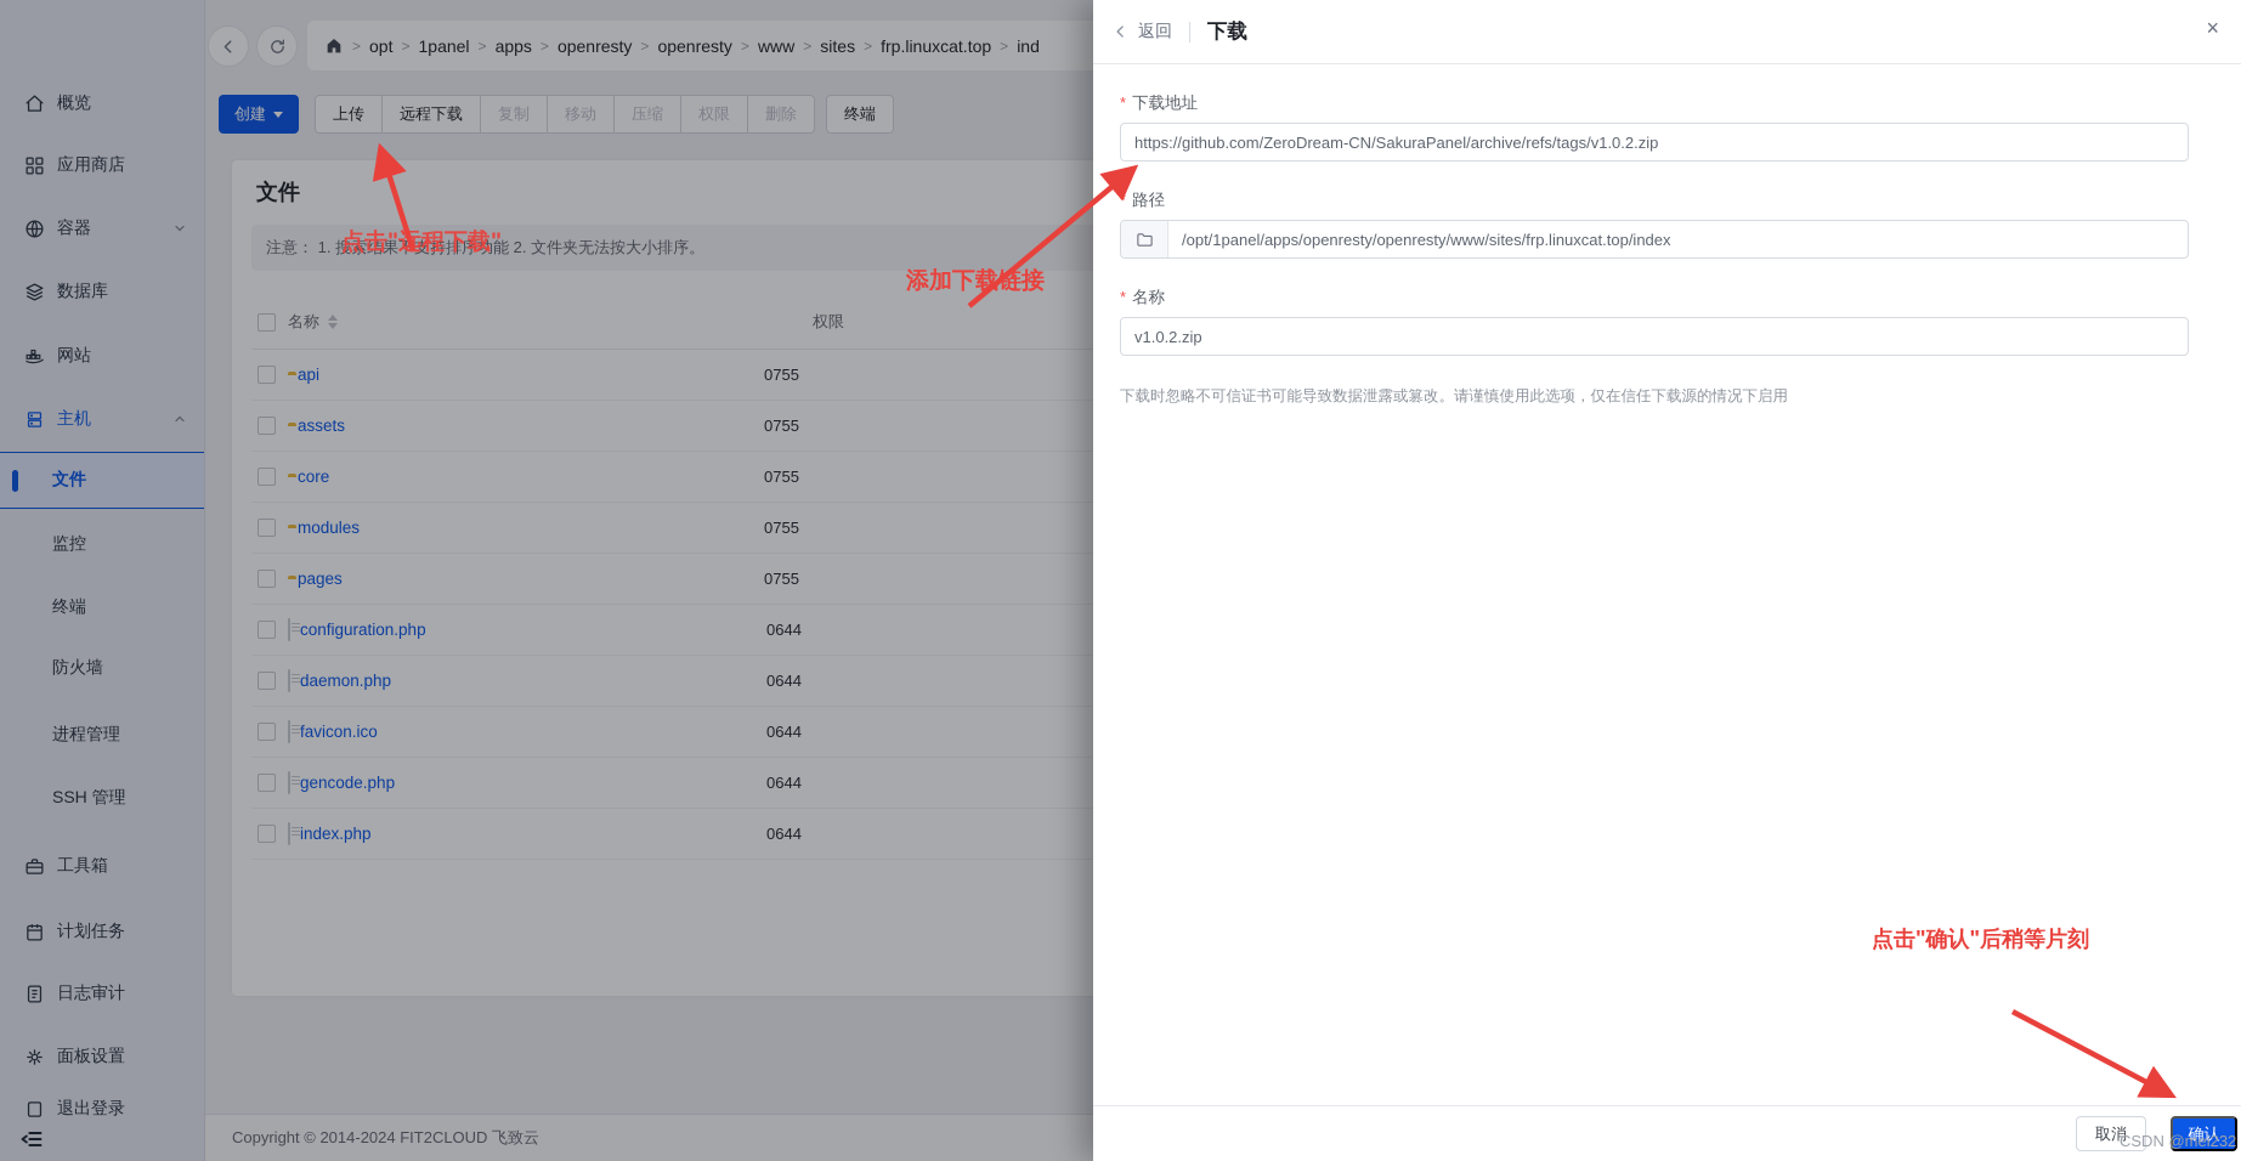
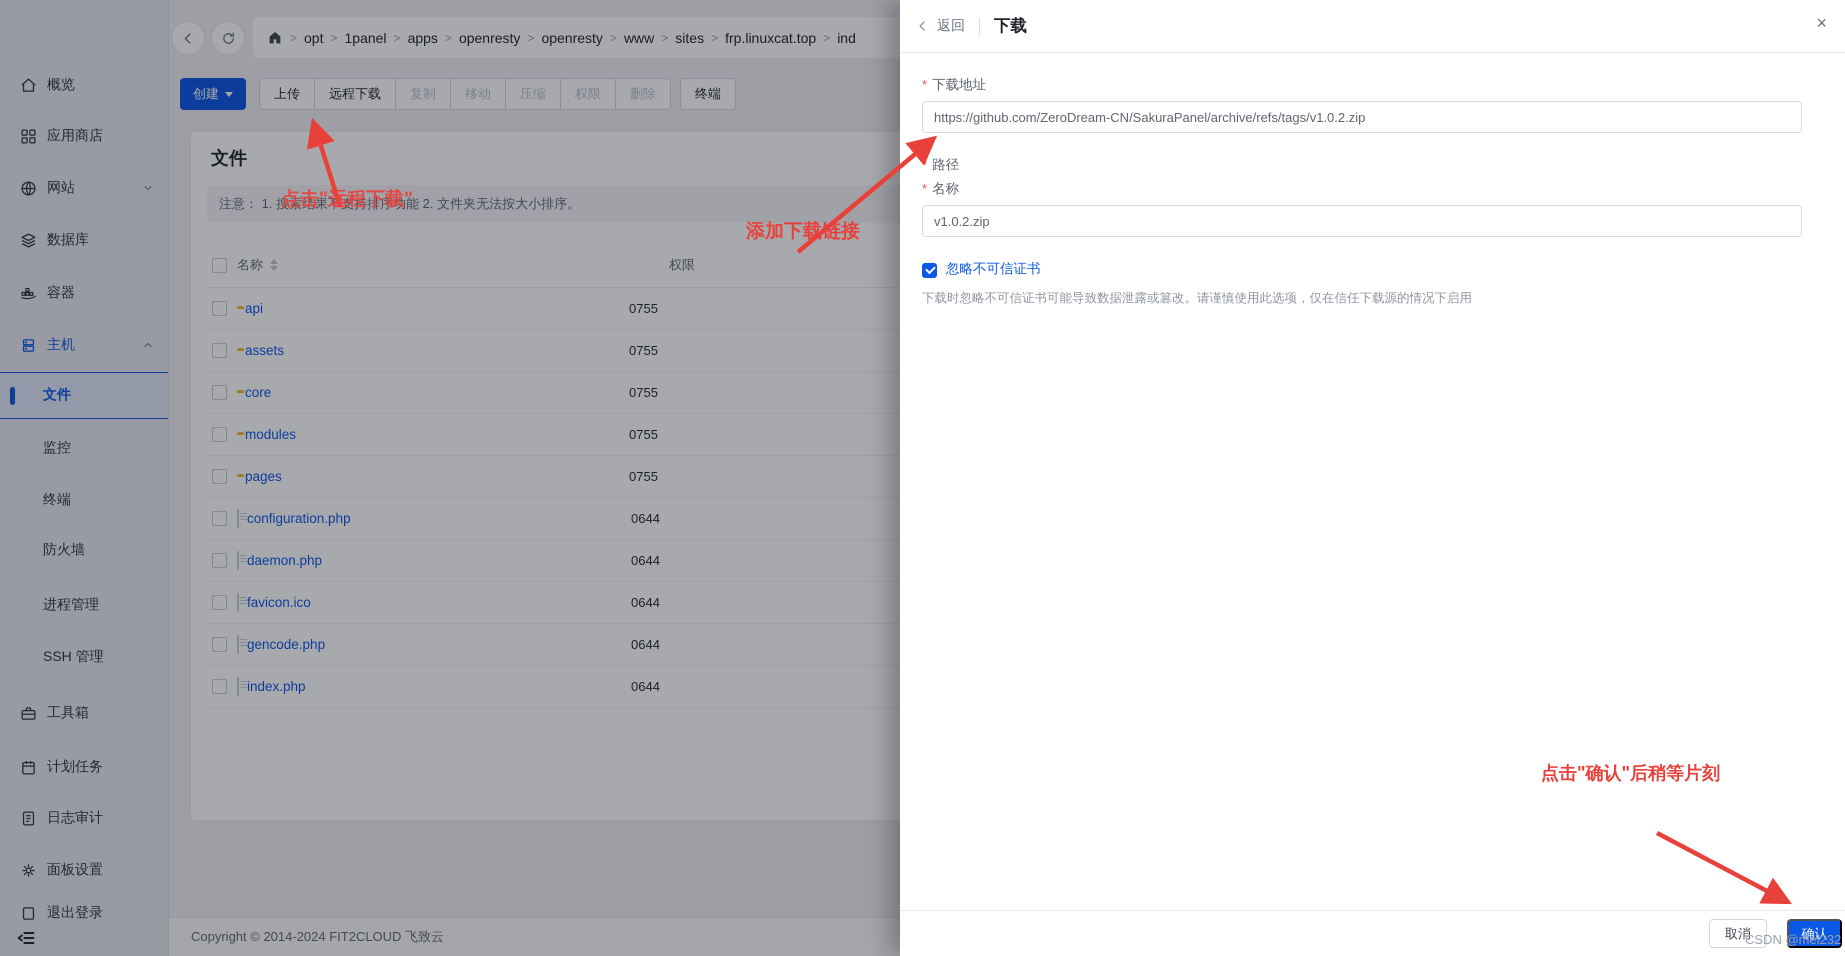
  概览
  应用商店
- 容器
+ 网站
  数据库
- 网站
+ 容器
  主机
  文件
  监控
  终端
  防火墙
  进程管理
  SSH 管理
  工具箱
  计划任务
  日志审计
  面板设置
  退出登录
  >
  opt
  >
  1panel
  >
  apps
  >
  openresty
  >
  openresty
  >
  www
  >
  sites
  >
  frp.linuxcat.top
  >
  ind
  创建
  上传
  远程下载
  复制
  移动
  压缩
  权限
  删除
  终端
  文件
  注意： 1. 搜索结果不支持排序功能 2. 文件夹无法按大小排序。
  名称
  权限
  api
  0755
  assets
  0755
  core
  0755
  modules
  0755
  pages
  0755
  configuration.php
  0644
  daemon.php
  0644
  favicon.ico
  0644
  gencode.php
  0644
  index.php
  0644
  Copyright © 2014-2024 FIT2CLOUD 飞致云
  返回
  下载
  ×
  *
  下载地址
  https://github.com/ZeroDream-CN/SakuraPanel/archive/refs/tags/v1.0.2.zip
  *
  路径
- /opt/1panel/apps/openresty/openresty/www/sites/frp.linuxcat.top/index
  *
  名称
  v1.0.2.zip
+ 忽略不可信证书
  下载时忽略不可信证书可能导致数据泄露或篡改。请谨慎使用此选项，仅在信任下载源的情况下启用
  取消
  确认
  点击"远程下载"
  添加下载链接
  点击"确认"后稍等片刻
  CSDN @mei232
